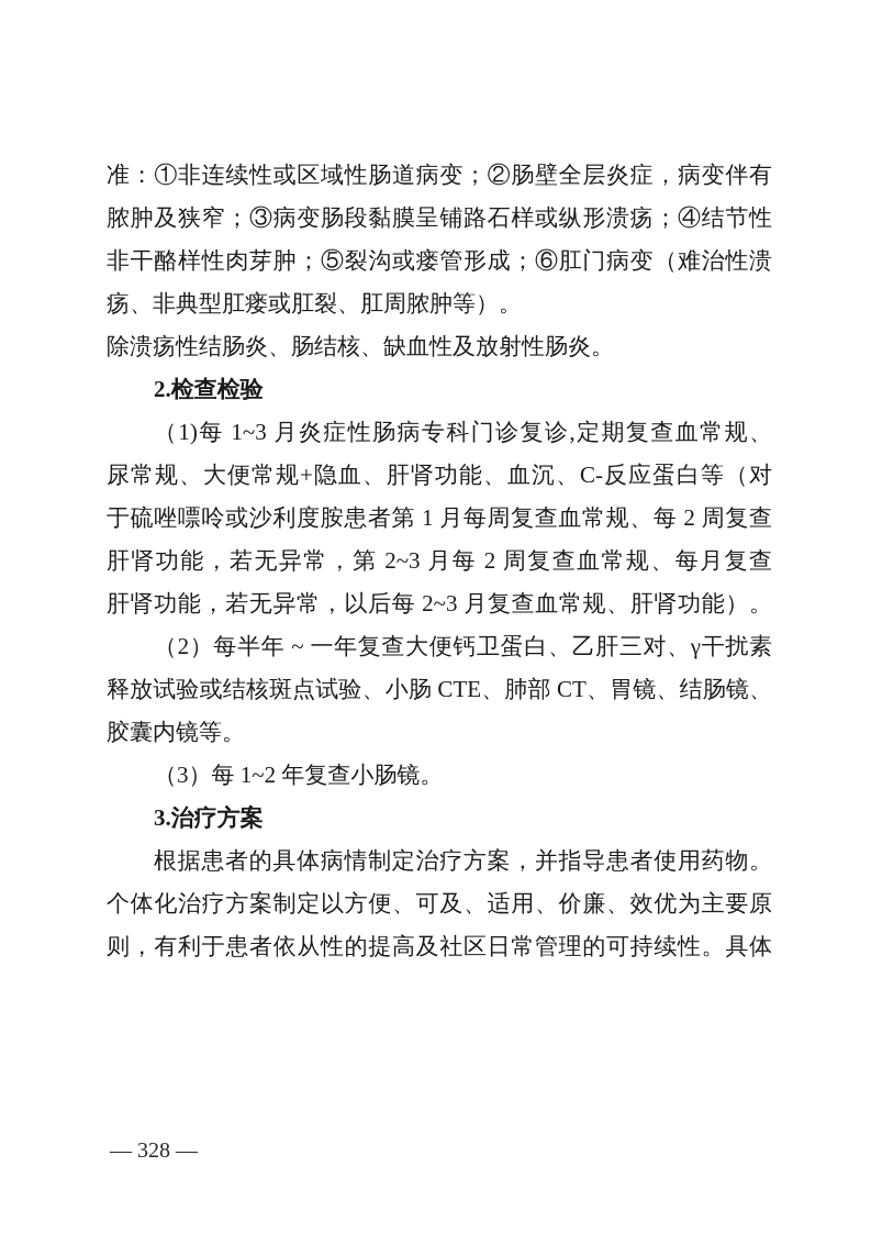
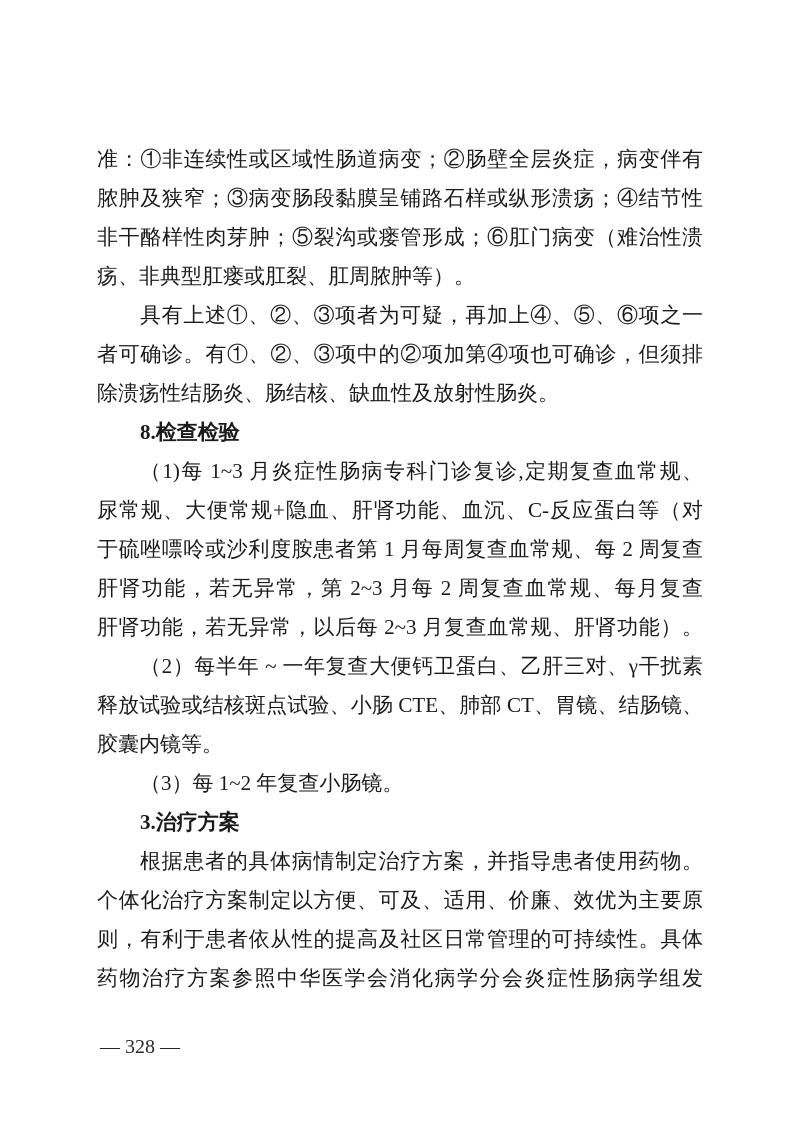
  准：①非连续性或区域性肠道病变；②肠壁全层炎症，病变伴有
  脓肿及狭窄；③病变肠段黏膜呈铺路石样或纵形溃疡；④结节性
  非干酪样性肉芽肿；⑤裂沟或瘘管形成；⑥肛门病变（难治性溃
  疡、非典型肛瘘或肛裂、肛周脓肿等）。
+ 具有上述①、②、③项者为可疑，再加上④、⑤、⑥项之一
+ 者可确诊。有①、②、③项中的②项加第④项也可确诊，但须排
  除溃疡性结肠炎、肠结核、缺血性及放射性肠炎。
- 2.检查检验
+ 8.检查检验
  （1)每 1~3 月炎症性肠病专科门诊复诊,定期复查血常规、
  尿常规、大便常规+隐血、肝肾功能、血沉、C-反应蛋白等（对
  于硫唑嘌呤或沙利度胺患者第 1 月每周复查血常规、每 2 周复查
  肝肾功能，若无异常，第 2~3 月每 2 周复查血常规、每月复查
  肝肾功能，若无异常，以后每 2~3 月复查血常规、肝肾功能）。
  （2）每半年 ~ 一年复查大便钙卫蛋白、乙肝三对、γ干扰素
  释放试验或结核斑点试验、小肠 CTE、肺部 CT、胃镜、结肠镜、
  胶囊内镜等。
  （3）每 1~2 年复查小肠镜。
  3.治疗方案
  根据患者的具体病情制定治疗方案，并指导患者使用药物。
  个体化治疗方案制定以方便、可及、适用、价廉、效优为主要原
  则，有利于患者依从性的提高及社区日常管理的可持续性。具体
+ 药物治疗方案参照中华医学会消化病学分会炎症性肠病学组发
  — 328 —
